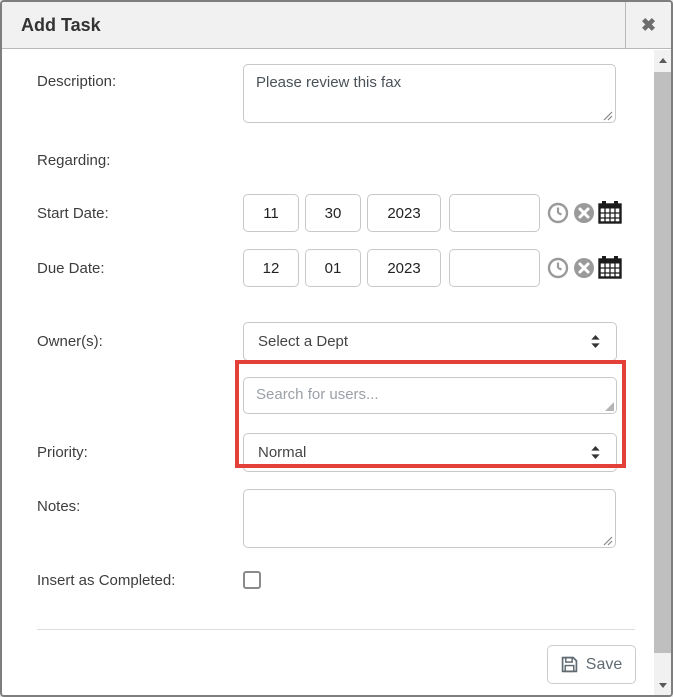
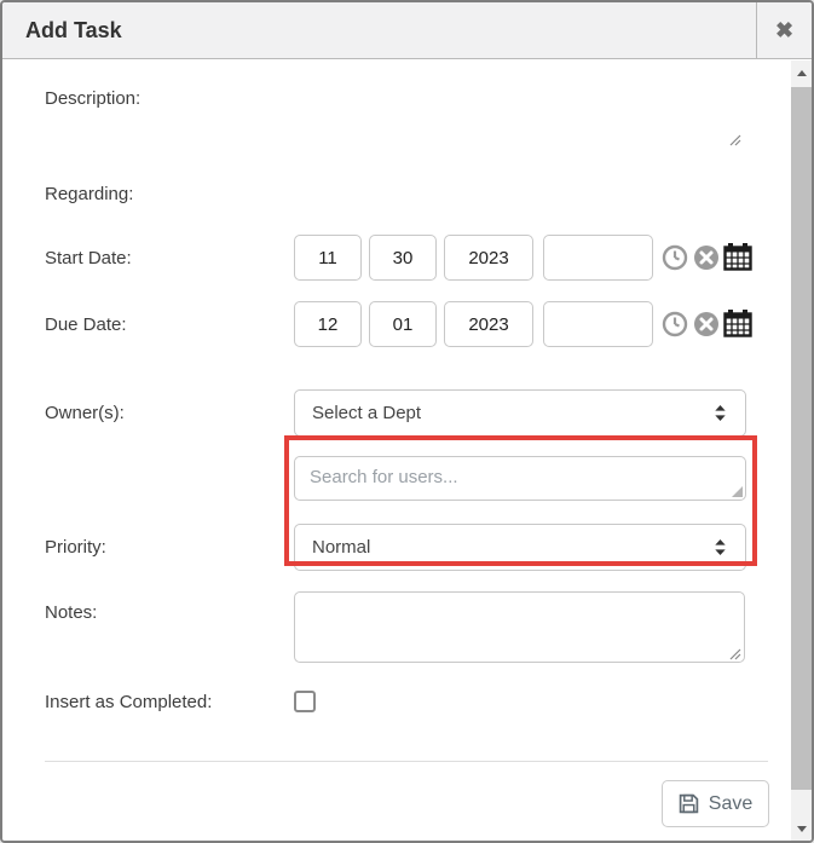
  Add Task
  ✖
  Description:
- Please review this fax
  Regarding:
  Start Date:
  11
  30
  2023
  Due Date:
  12
  01
  2023
  Owner(s):
  Select a Dept
  Search for users...
  Priority:
  Normal
  Notes:
  Insert as Completed:
  Save
